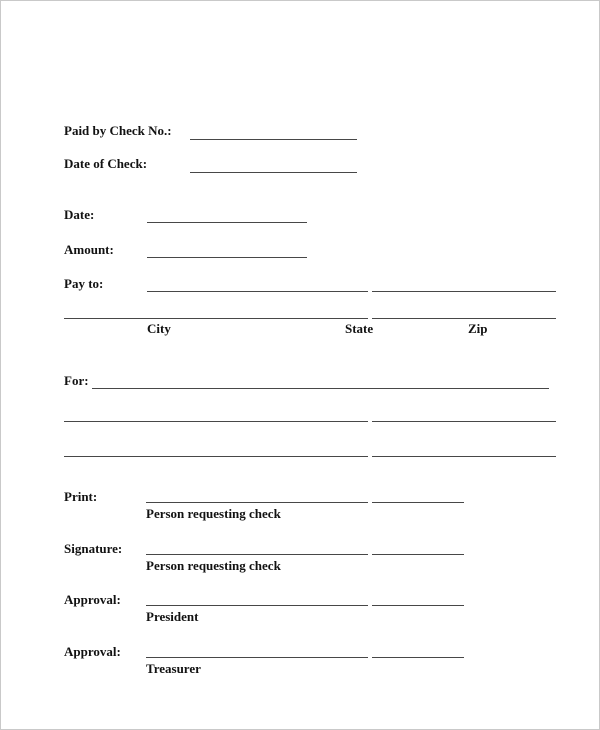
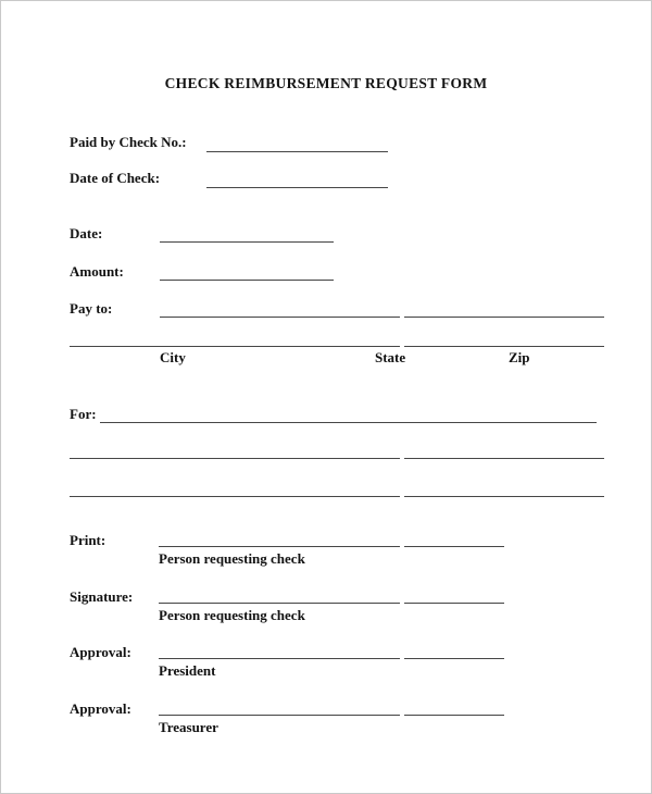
+ CHECK REIMBURSEMENT REQUEST FORM
  Paid by Check No.:
  Date of Check:
  Date:
  Amount:
  Pay to:
  City
  State
  Zip
  For:
  Print:
  Person requesting check
  Signature:
  Person requesting check
  Approval:
  President
  Approval:
  Treasurer
